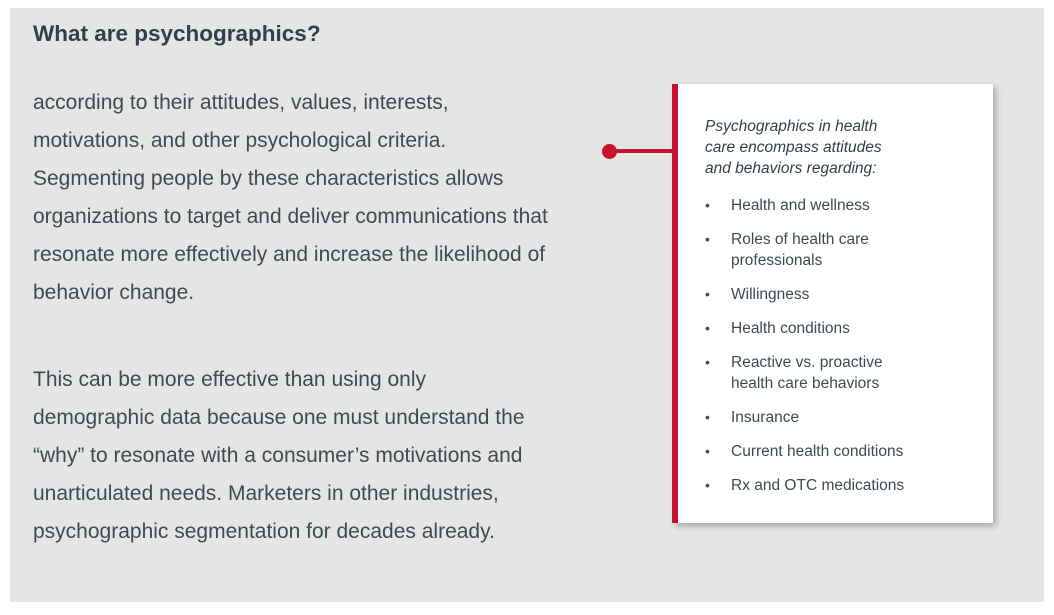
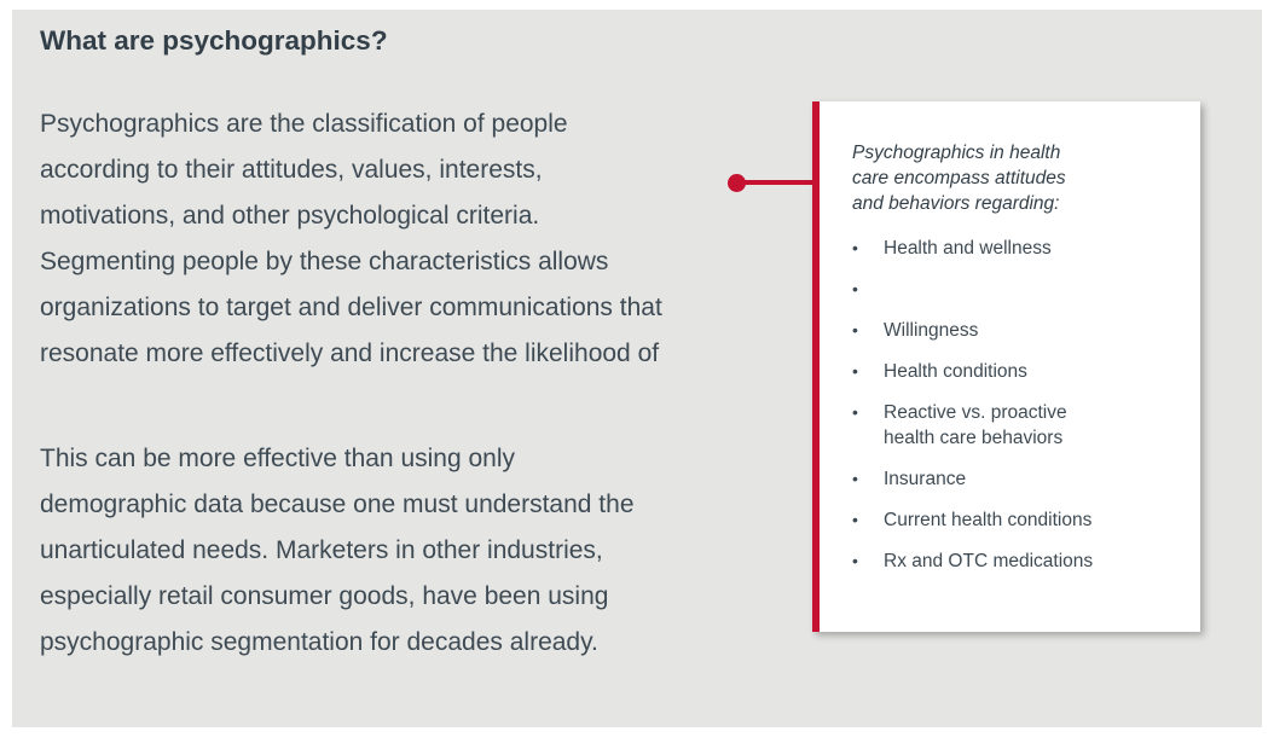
  What are psychographics?
+ Psychographics are the classification of people
  according to their attitudes, values, interests,
  motivations, and other psychological criteria.
  Segmenting people by these characteristics allows
  organizations to target and deliver communications that
  resonate more effectively and increase the likelihood of
- behavior change.
  This can be more effective than using only
  demographic data because one must understand the
- “why” to resonate with a consumer’s motivations and
  unarticulated needs. Marketers in other industries,
+ especially retail consumer goods, have been using
  psychographic segmentation for decades already.
  Psychographics in health
  care encompass attitudes
  and behaviors regarding:
  •
  Health and wellness
  •
- Roles of health care professionals
  •
  Willingness
  •
  Health conditions
  •
  Reactive vs. proactive health care behaviors
  •
  Insurance
  •
  Current health conditions
  •
  Rx and OTC medications
